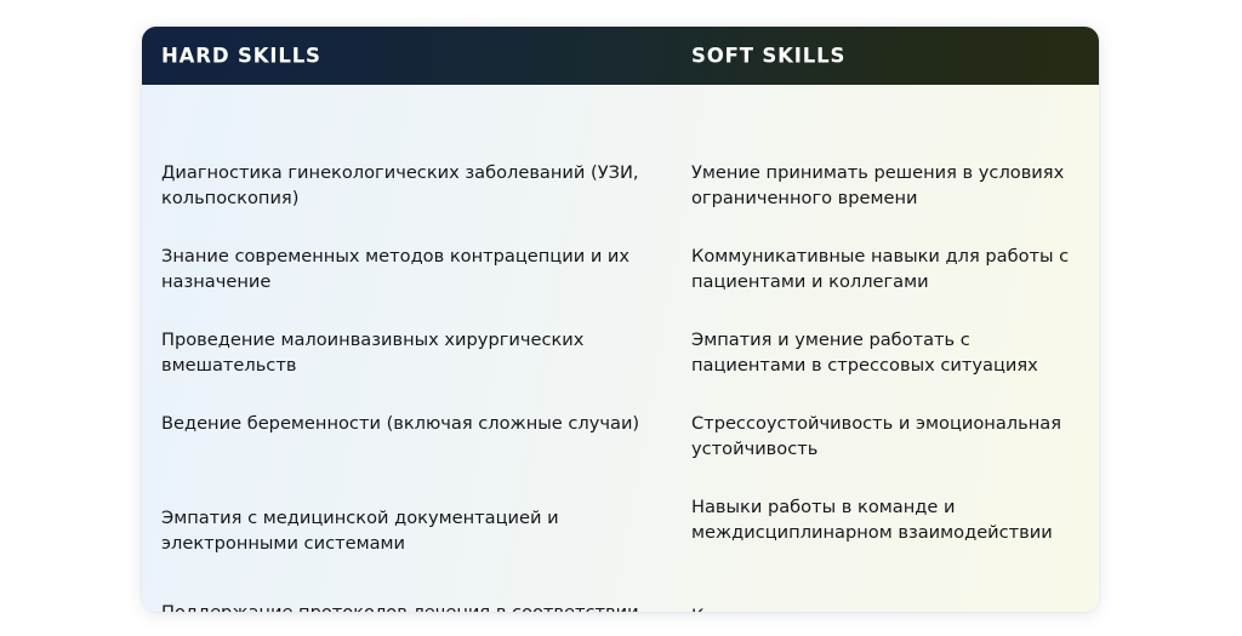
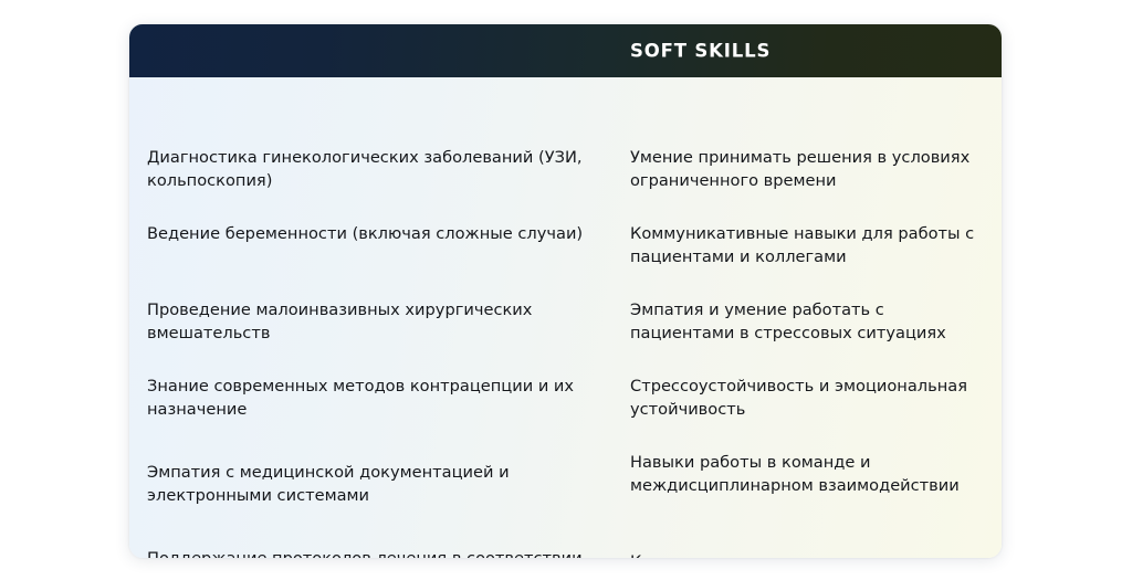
- HARD SKILLS
  SOFT SKILLS
  Диагностика гинекологических заболеваний (УЗИ, кольпоскопия)
- Знание современных методов контрацепции и их назначение
+ Ведение беременности (включая сложные случаи)
  Проведение малоинвазивных хирургических вмешательств
- Ведение беременности (включая сложные случаи)
+ Знание современных методов контрацепции и их назначение
  Эмпатия с медицинской документацией и электронными системами
  Умение принимать решения в условиях ограниченного времени
  Коммуникативные навыки для работы с пациентами и коллегами
  Эмпатия и умение работать с пациентами в стрессовых ситуациях
  Стрессоустойчивость и эмоциональная устойчивость
  Навыки работы в команде и междисциплинарном взаимодействии
